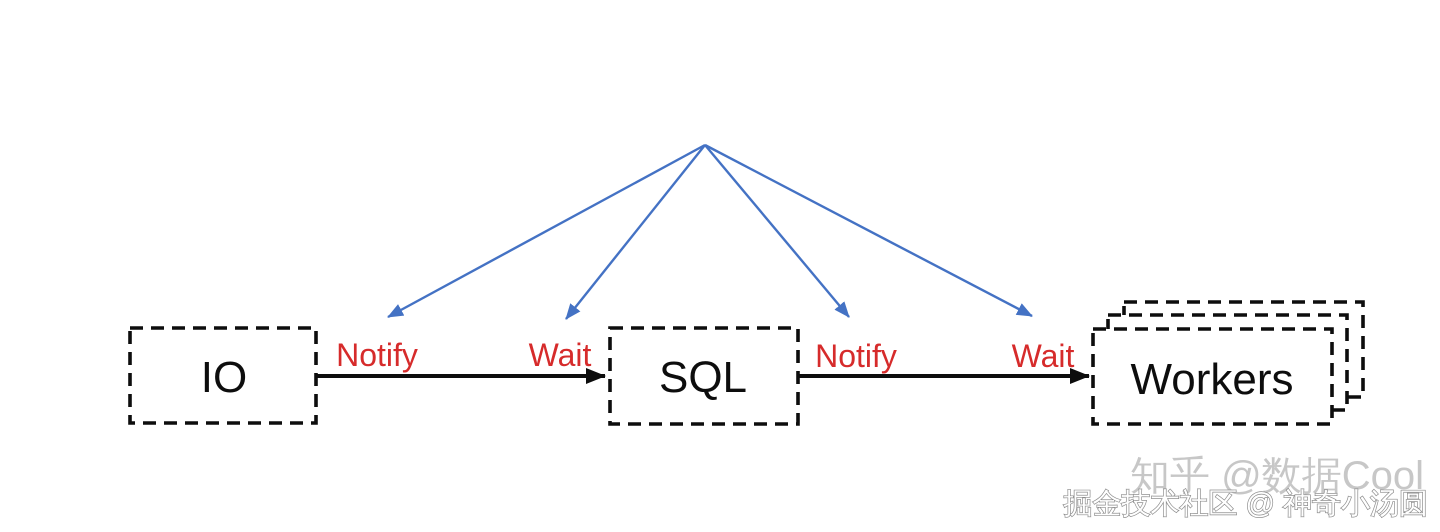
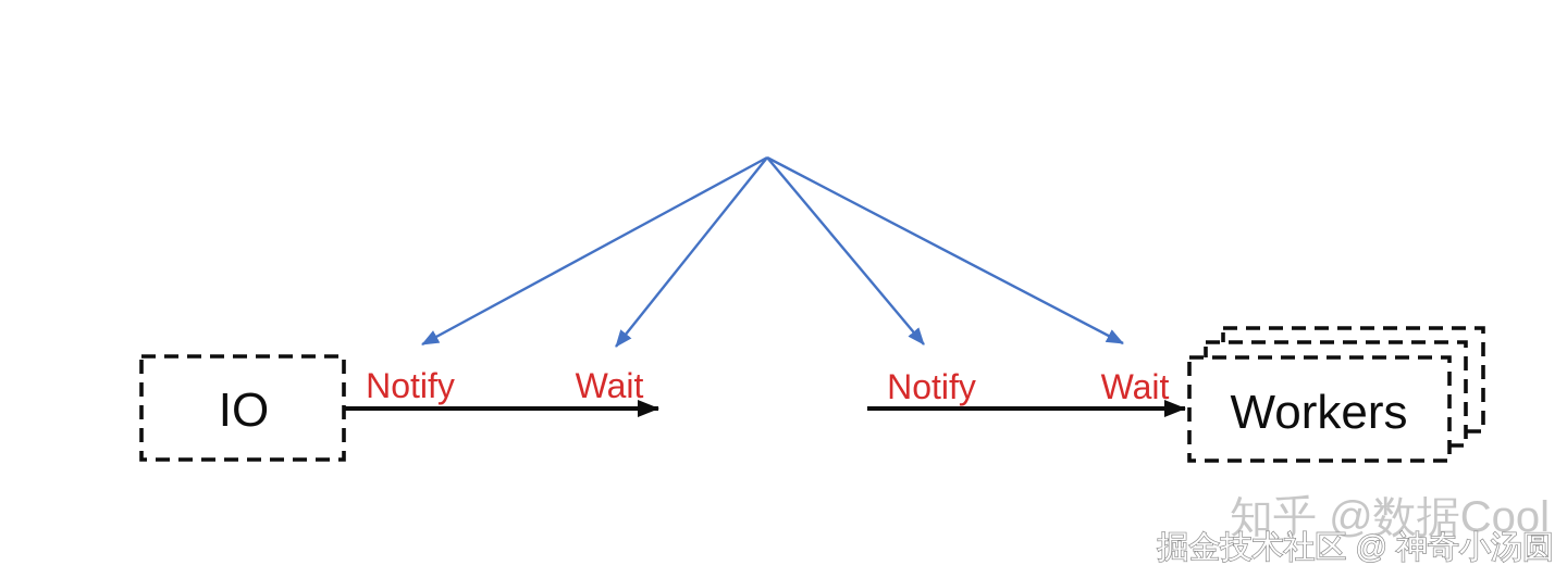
  IO
- SQL
  Workers
  Notify
  Wait
  Notify
  Wait
  知乎 @数据Cool
  掘金技术社区 @ 神奇小汤圆
